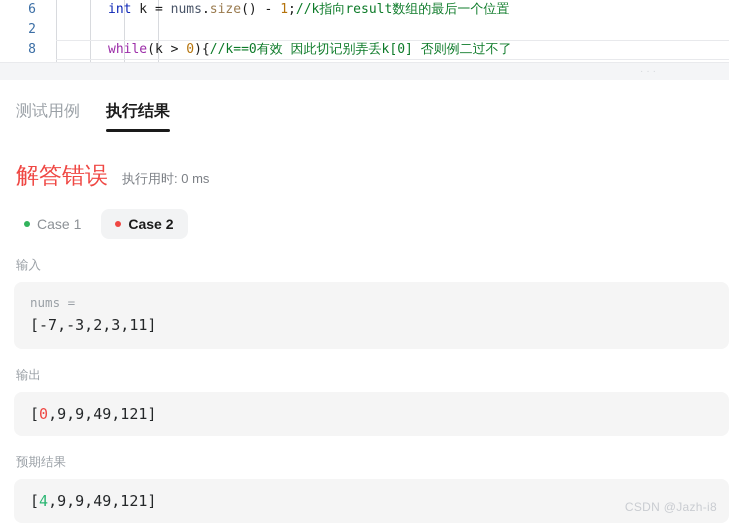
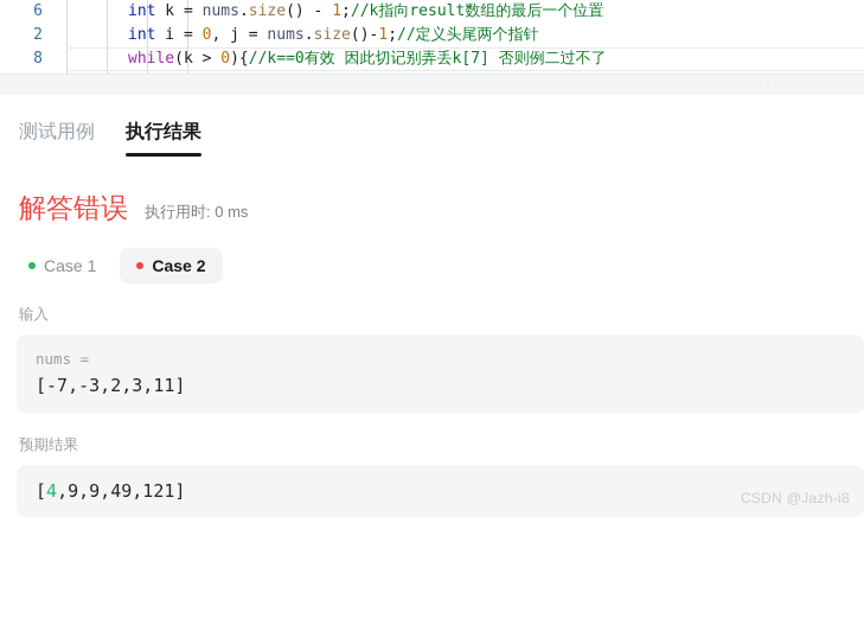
  6
  int k = nums.size() - 1;//k指向result数组的最后一个位置
  2
+ int i = 0, j = nums.size()-1;//定义头尾两个指针
  8
- while(k > 0){//k==0有效 因此切记别弄丢k[0] 否则例二过不了
+ while(k > 0){//k==0有效 因此切记别弄丢k[7] 否则例二过不了
  ···
  测试用例
  执行结果
  解答错误
  执行用时: 0 ms
  Case 1
  Case 2
  输入
  nums =
  [-7,-3,2,3,11]
- 输出
- [0,9,9,49,121]
  预期结果
  [4,9,9,49,121]
  CSDN @Jazh-i8
